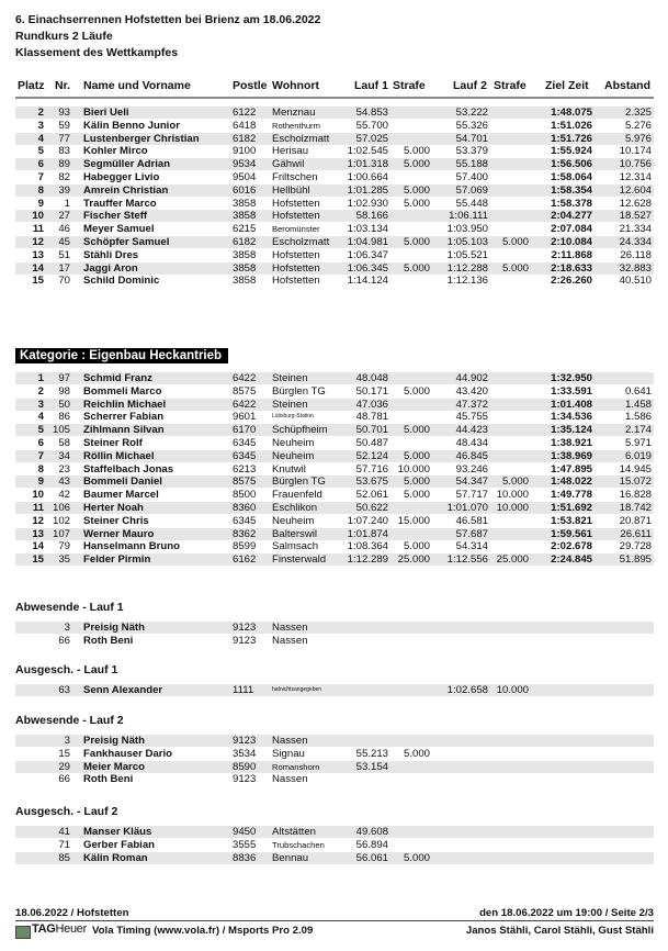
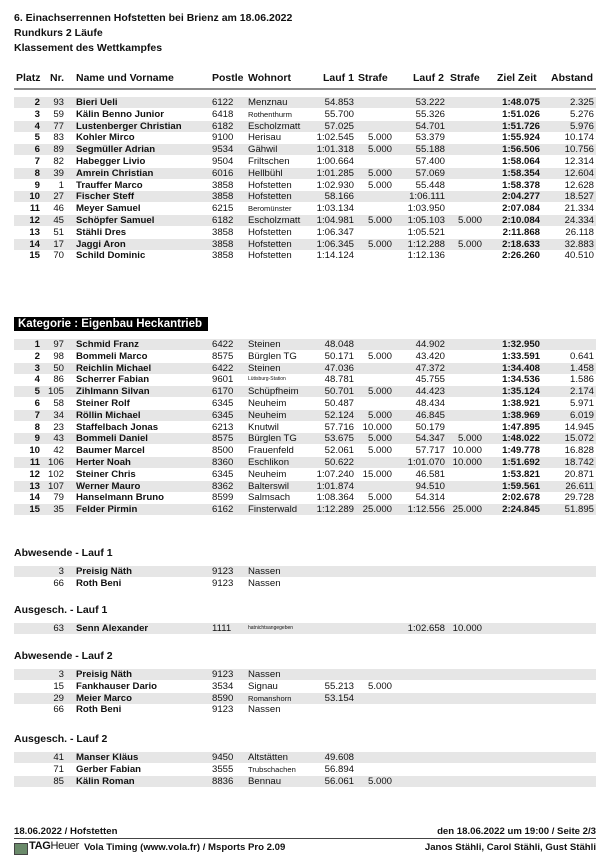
  6. Einachserrennen Hofstetten bei Brienz am 18.06.2022
  Rundkurs 2 Läufe
  Klassement des Wettkampfes
  Platz
  Nr.
  Name und Vorname
  Postle
  Wohnort
  Lauf 1
  Strafe
  Lauf 2
  Strafe
  Ziel Zeit
  Abstand
  2
  93
  Bieri Ueli
  6122
  Menznau
  54.853
  53.222
  1:48.075
  2.325
  3
  59
  Kälin Benno Junior
  6418
  Rothenthurm
  55.700
  55.326
  1:51.026
  5.276
  4
  77
  Lustenberger Christian
  6182
  Escholzmatt
  57.025
  54.701
  1:51.726
  5.976
  5
  83
  Kohler Mirco
  9100
  Herisau
  1:02.545
  5.000
  53.379
  1:55.924
  10.174
  6
  89
  Segmüller Adrian
  9534
  Gähwil
  1:01.318
  5.000
  55.188
  1:56.506
  10.756
  7
  82
  Habegger Livio
  9504
  Friltschen
  1:00.664
  57.400
  1:58.064
  12.314
  8
  39
  Amrein Christian
  6016
  Hellbühl
  1:01.285
  5.000
  57.069
  1:58.354
  12.604
  9
  1
  Trauffer Marco
  3858
  Hofstetten
  1:02.930
  5.000
  55.448
  1:58.378
  12.628
  10
  27
  Fischer Steff
  3858
  Hofstetten
  58.166
  1:06.111
  2:04.277
  18.527
  11
  46
  Meyer Samuel
  6215
  Beromünster
  1:03.134
  1:03.950
  2:07.084
  21.334
  12
  45
  Schöpfer Samuel
  6182
  Escholzmatt
  1:04.981
  5.000
  1:05.103
  5.000
  2:10.084
  24.334
  13
  51
  Stähli Dres
  3858
  Hofstetten
  1:06.347
  1:05.521
  2:11.868
  26.118
  14
  17
  Jaggi Aron
  3858
  Hofstetten
  1:06.345
  5.000
  1:12.288
  5.000
  2:18.633
  32.883
  15
  70
  Schild Dominic
  3858
  Hofstetten
  1:14.124
  1:12.136
  2:26.260
  40.510
  Kategorie : Eigenbau Heckantrieb
  1
  97
  Schmid Franz
  6422
  Steinen
  48.048
  44.902
  1:32.950
  2
  98
  Bommeli Marco
  8575
  Bürglen TG
  50.171
  5.000
  43.420
  1:33.591
  0.641
  3
  50
  Reichlin Michael
  6422
  Steinen
  47.036
  47.372
- 1:01.408
+ 1:34.408
  1.458
  4
  86
  Scherrer Fabian
  9601
  48.781
  45.755
  1:34.536
  1.586
  5
  105
  Zihlmann Silvan
  6170
  Schüpfheim
  50.701
  5.000
  44.423
  1:35.124
  2.174
  6
  58
  Steiner Rolf
  6345
  Neuheim
  50.487
  48.434
  1:38.921
  5.971
  7
  34
  Röllin Michael
  6345
  Neuheim
  52.124
  5.000
  46.845
  1:38.969
  6.019
  8
  23
  Staffelbach Jonas
  6213
  Knutwil
  57.716
  10.000
- 93.246
+ 50.179
  1:47.895
  14.945
  9
  43
  Bommeli Daniel
  8575
  Bürglen TG
  53.675
  5.000
  54.347
  5.000
  1:48.022
  15.072
  10
  42
  Baumer Marcel
  8500
  Frauenfeld
  52.061
  5.000
  57.717
  10.000
  1:49.778
  16.828
  11
  106
  Herter Noah
  8360
  Eschlikon
  50.622
  1:01.070
  10.000
  1:51.692
  18.742
  12
  102
  Steiner Chris
  6345
  Neuheim
  1:07.240
  15.000
  46.581
  1:53.821
  20.871
  13
  107
  Werner Mauro
  8362
  Balterswil
  1:01.874
- 57.687
+ 94.510
  1:59.561
  26.611
  14
  79
  Hanselmann Bruno
  8599
  Salmsach
  1:08.364
  5.000
  54.314
  2:02.678
  29.728
  15
  35
  Felder Pirmin
  6162
  Finsterwald
  1:12.289
  25.000
  1:12.556
  25.000
  2:24.845
  51.895
  Abwesende - Lauf 1
  3
  Preisig Näth
  9123
  Nassen
  66
  Roth Beni
  9123
  Nassen
  Ausgesch. - Lauf 1
  63
  Senn Alexander
  1111
  1:02.658
  10.000
  Abwesende - Lauf 2
  3
  Preisig Näth
  9123
  Nassen
  15
  Fankhauser Dario
  3534
  Signau
  55.213
  5.000
  29
  Meier Marco
  8590
  Romanshorn
  53.154
  66
  Roth Beni
  9123
  Nassen
  Ausgesch. - Lauf 2
  41
  Manser Kläus
  9450
  Altstätten
  49.608
  71
  Gerber Fabian
  3555
  Trubschachen
  56.894
  85
  Kälin Roman
  8836
  Bennau
  56.061
  5.000
  18.06.2022 / Hofstetten
  den 18.06.2022 um 19:00 / Seite 2/3
  TAGHeuer
  Vola Timing (www.vola.fr) / Msports Pro 2.09
  Janos Stähli, Carol Stähli, Gust Stähli
